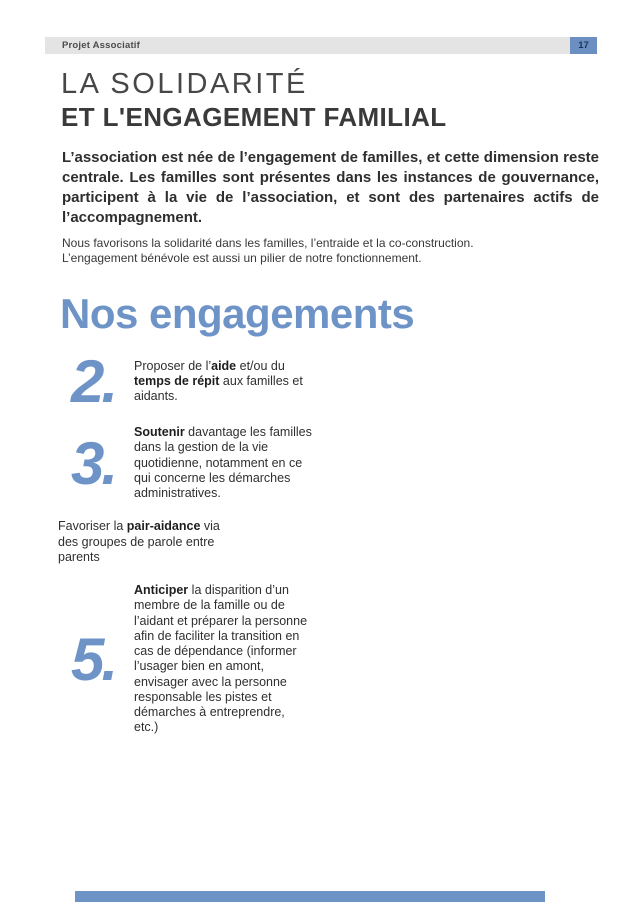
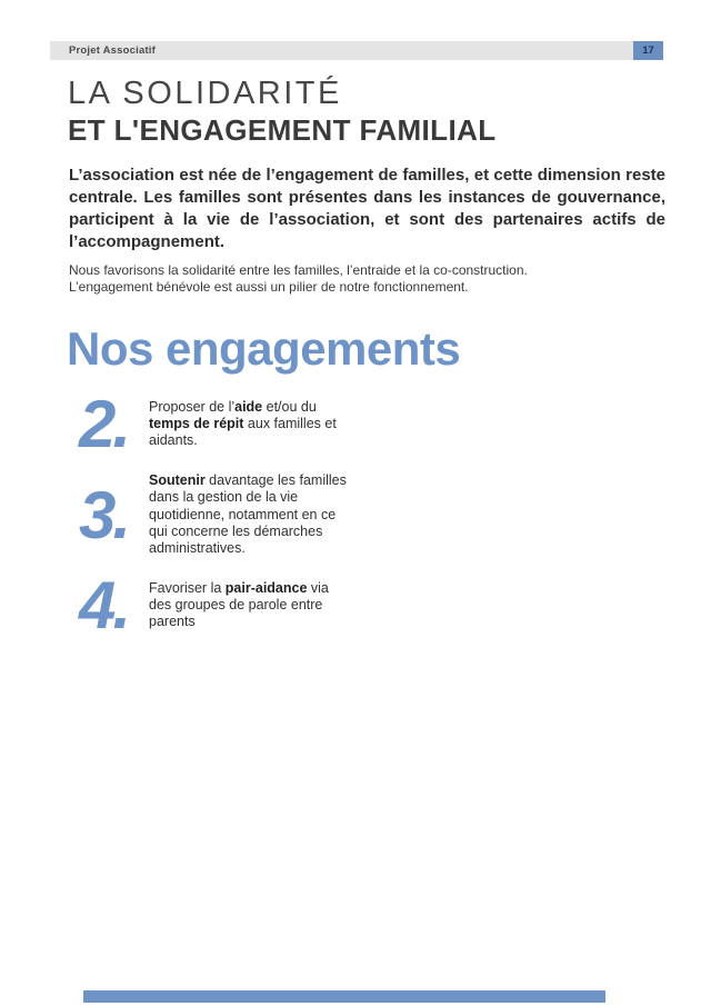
  Projet Associatif
  17
  LA SOLIDARITÉ
  ET L'ENGAGEMENT FAMILIAL
  L’association est née de l’engagement de familles, et cette dimension reste centrale. Les familles sont présentes dans les instances de gouvernance, participent à la vie de l’association, et sont des partenaires actifs de l’accompagnement.
- Nous favorisons la solidarité dans les familles, l’entraide et la co-construction.
+ Nous favorisons la solidarité entre les familles, l’entraide et la co-construction.
  L’engagement bénévole est aussi un pilier de notre fonctionnement.
  Nos engagements
  2.
  Proposer de l’aide et/ou du temps de répit aux familles et aidants.
  3.
  Soutenir davantage les familles dans la gestion de la vie quotidienne, notamment en ce qui concerne les démarches administratives.
+ 4.
  Favoriser la pair-aidance via des groupes de parole entre parents
- 5.
- Anticiper la disparition d’un membre de la famille ou de l’aidant et préparer la personne afin de faciliter la transition en cas de dépendance (informer l’usager bien en amont, envisager avec la personne responsable les pistes et démarches à entreprendre, etc.)
